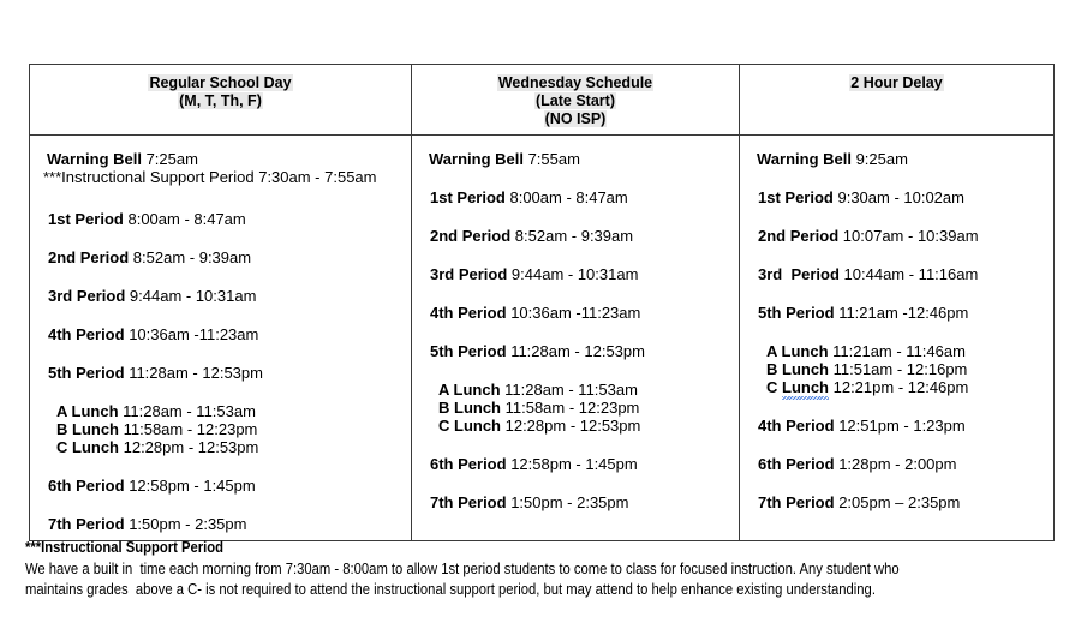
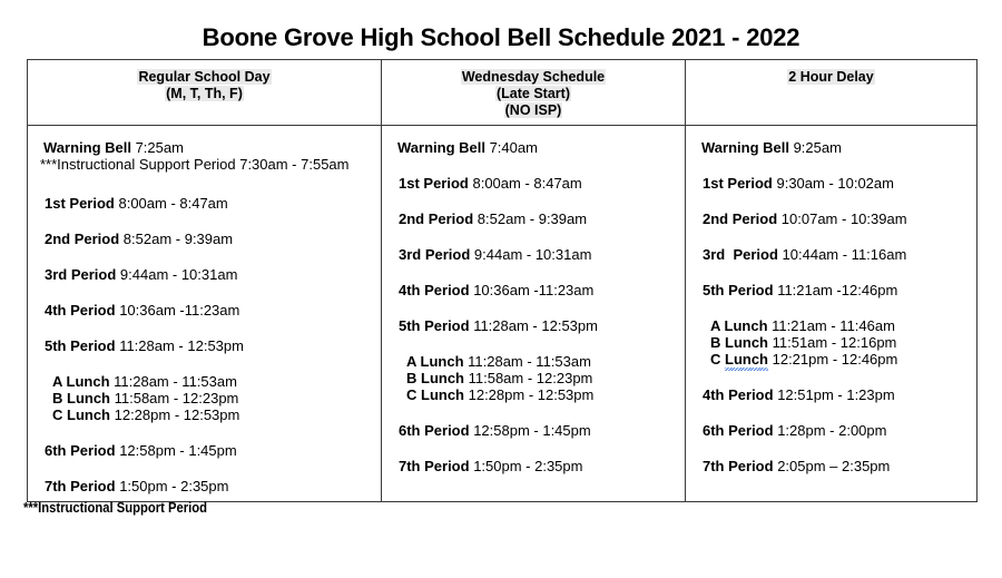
+ Boone Grove High School Bell Schedule 2021 - 2022
  Regular School Day(M, T, Th, F)	Wednesday Schedule(Late Start)(NO ISP)	2 Hour Delay
- Warning Bell 7:25am***Instructional Support Period 7:30am - 7:55am1st Period 8:00am - 8:47am2nd Period 8:52am - 9:39am3rd Period 9:44am - 10:31am4th Period 10:36am -11:23am5th Period 11:28am - 12:53pmA Lunch 11:28am - 11:53amB Lunch 11:58am - 12:23pmC Lunch 12:28pm - 12:53pm6th Period 12:58pm - 1:45pm7th Period 1:50pm - 2:35pm	Warning Bell 7:55am1st Period 8:00am - 8:47am2nd Period 8:52am - 9:39am3rd Period 9:44am - 10:31am4th Period 10:36am -11:23am5th Period 11:28am - 12:53pmA Lunch 11:28am - 11:53amB Lunch 11:58am - 12:23pmC Lunch 12:28pm - 12:53pm6th Period 12:58pm - 1:45pm7th Period 1:50pm - 2:35pm	Warning Bell 9:25am1st Period 9:30am - 10:02am2nd Period 10:07am - 10:39am3rd Period 10:44am - 11:16am5th Period 11:21am -12:46pmA Lunch 11:21am - 11:46amB Lunch 11:51am - 12:16pmC Lunch 12:21pm - 12:46pm4th Period 12:51pm - 1:23pm6th Period 1:28pm - 2:00pm7th Period 2:05pm – 2:35pm
+ Warning Bell 7:25am***Instructional Support Period 7:30am - 7:55am1st Period 8:00am - 8:47am2nd Period 8:52am - 9:39am3rd Period 9:44am - 10:31am4th Period 10:36am -11:23am5th Period 11:28am - 12:53pmA Lunch 11:28am - 11:53amB Lunch 11:58am - 12:23pmC Lunch 12:28pm - 12:53pm6th Period 12:58pm - 1:45pm7th Period 1:50pm - 2:35pm	Warning Bell 7:40am1st Period 8:00am - 8:47am2nd Period 8:52am - 9:39am3rd Period 9:44am - 10:31am4th Period 10:36am -11:23am5th Period 11:28am - 12:53pmA Lunch 11:28am - 11:53amB Lunch 11:58am - 12:23pmC Lunch 12:28pm - 12:53pm6th Period 12:58pm - 1:45pm7th Period 1:50pm - 2:35pm	Warning Bell 9:25am1st Period 9:30am - 10:02am2nd Period 10:07am - 10:39am3rd Period 10:44am - 11:16am5th Period 11:21am -12:46pmA Lunch 11:21am - 11:46amB Lunch 11:51am - 12:16pmC Lunch 12:21pm - 12:46pm4th Period 12:51pm - 1:23pm6th Period 1:28pm - 2:00pm7th Period 2:05pm – 2:35pm
  ***Instructional Support Period
- We have a built in time each morning from 7:30am - 8:00am to allow 1st period students to come to class for focused instruction. Any student who maintains grades above a C- is not required to attend the instructional support period, but may attend to help enhance existing understanding.
